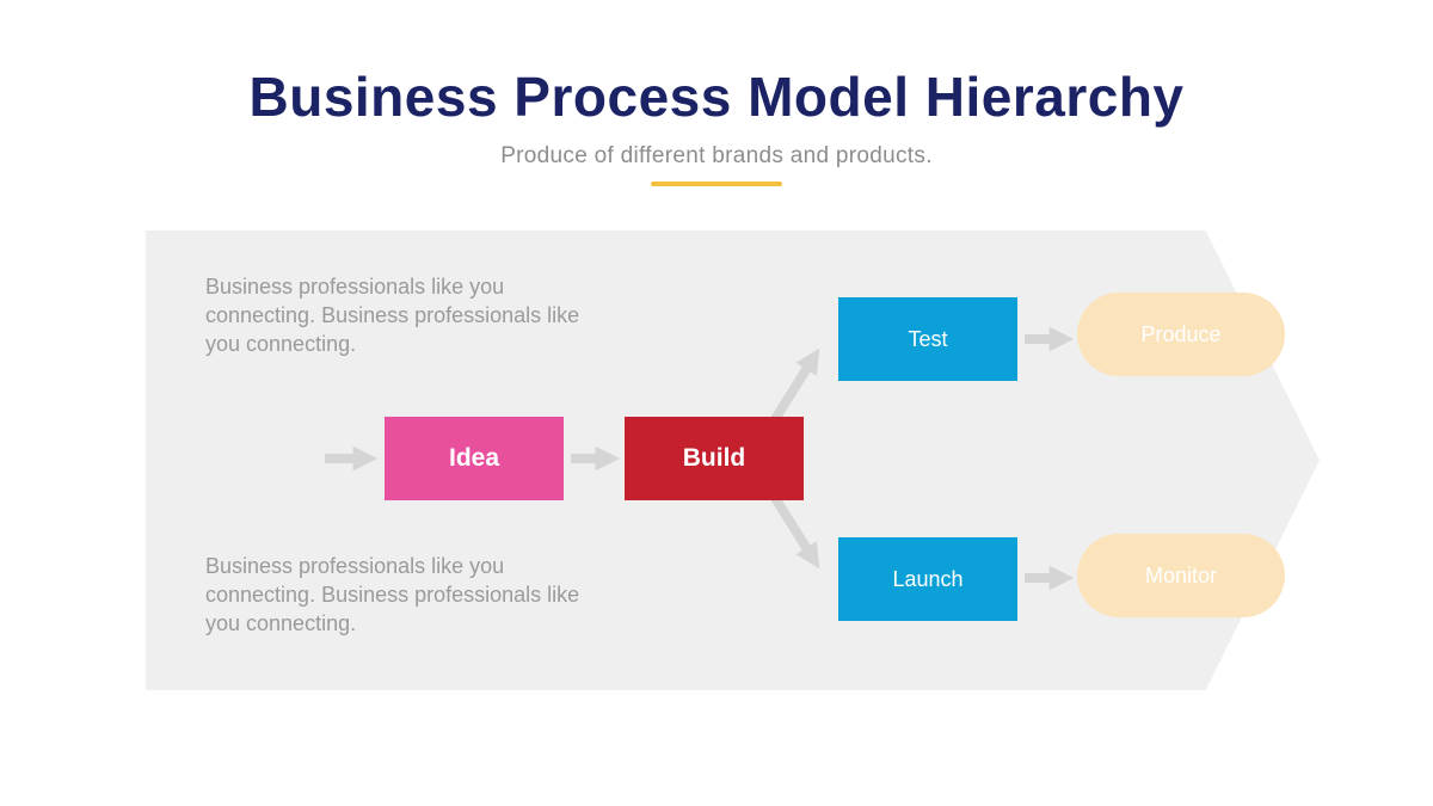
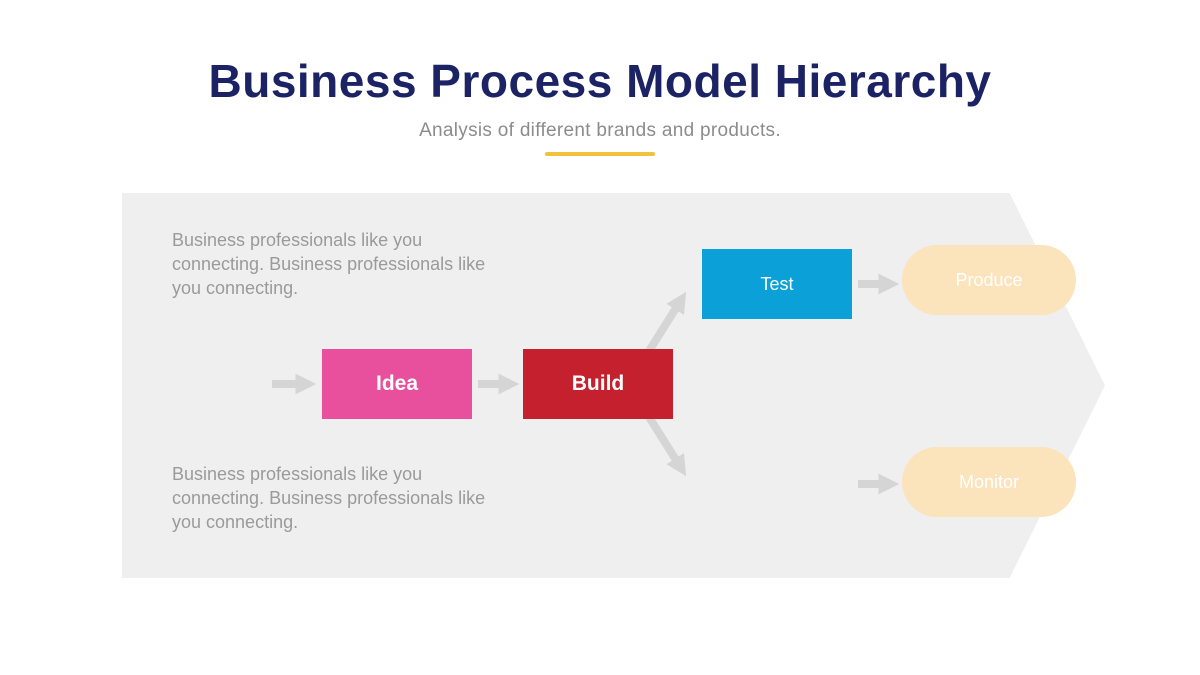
  Business Process Model Hierarchy
- Produce of different brands and products.
+ Analysis of different brands and products.
  Business professionals like you connecting. Business professionals like you connecting.
  Business professionals like you connecting. Business professionals like you connecting.
  Idea
  Build
  Test
- Launch
  Produce
  Monitor
